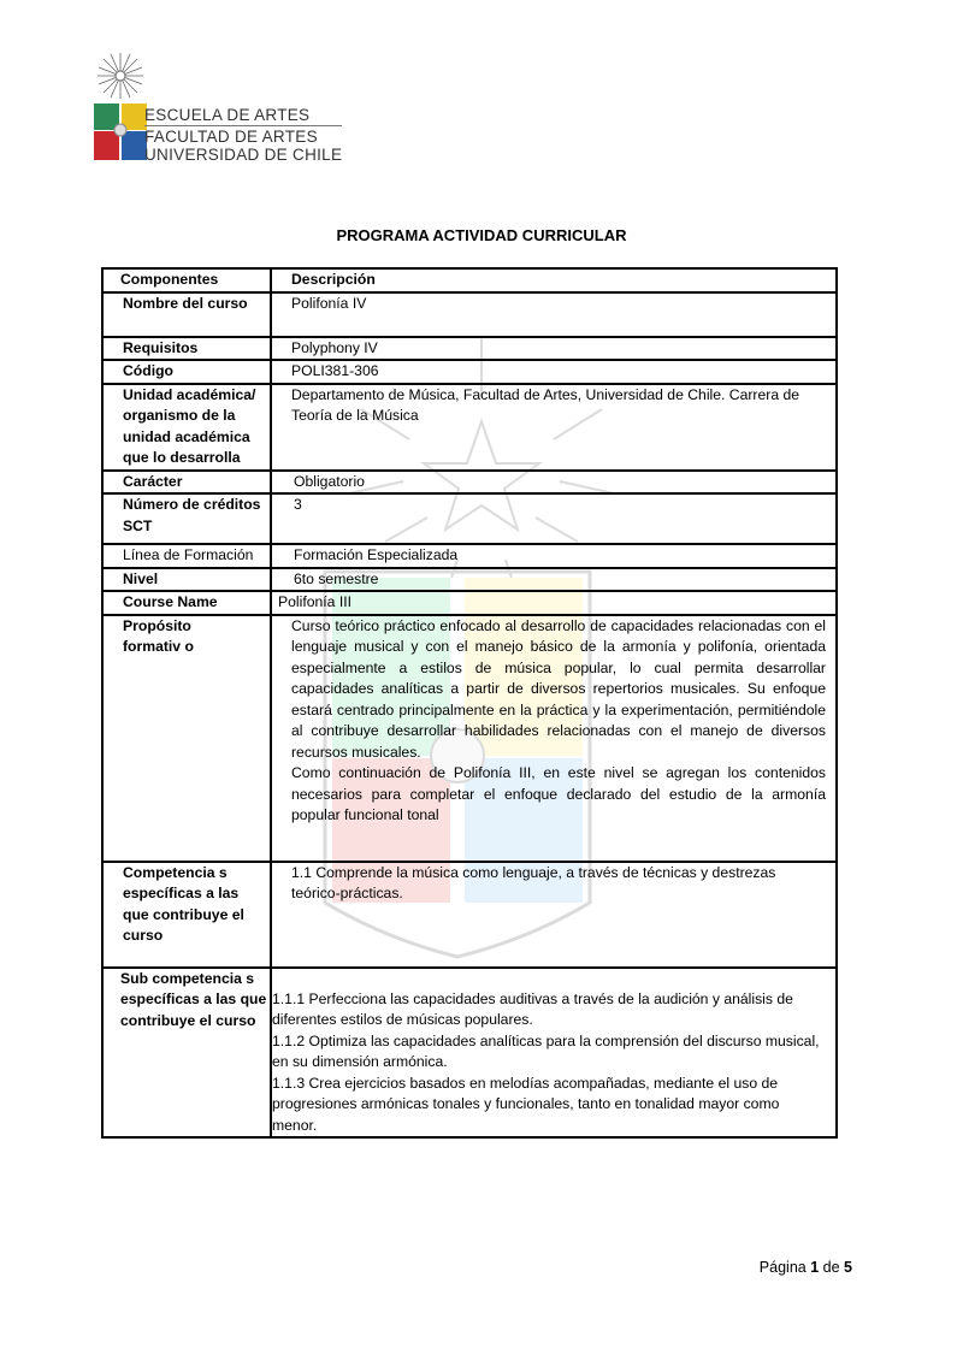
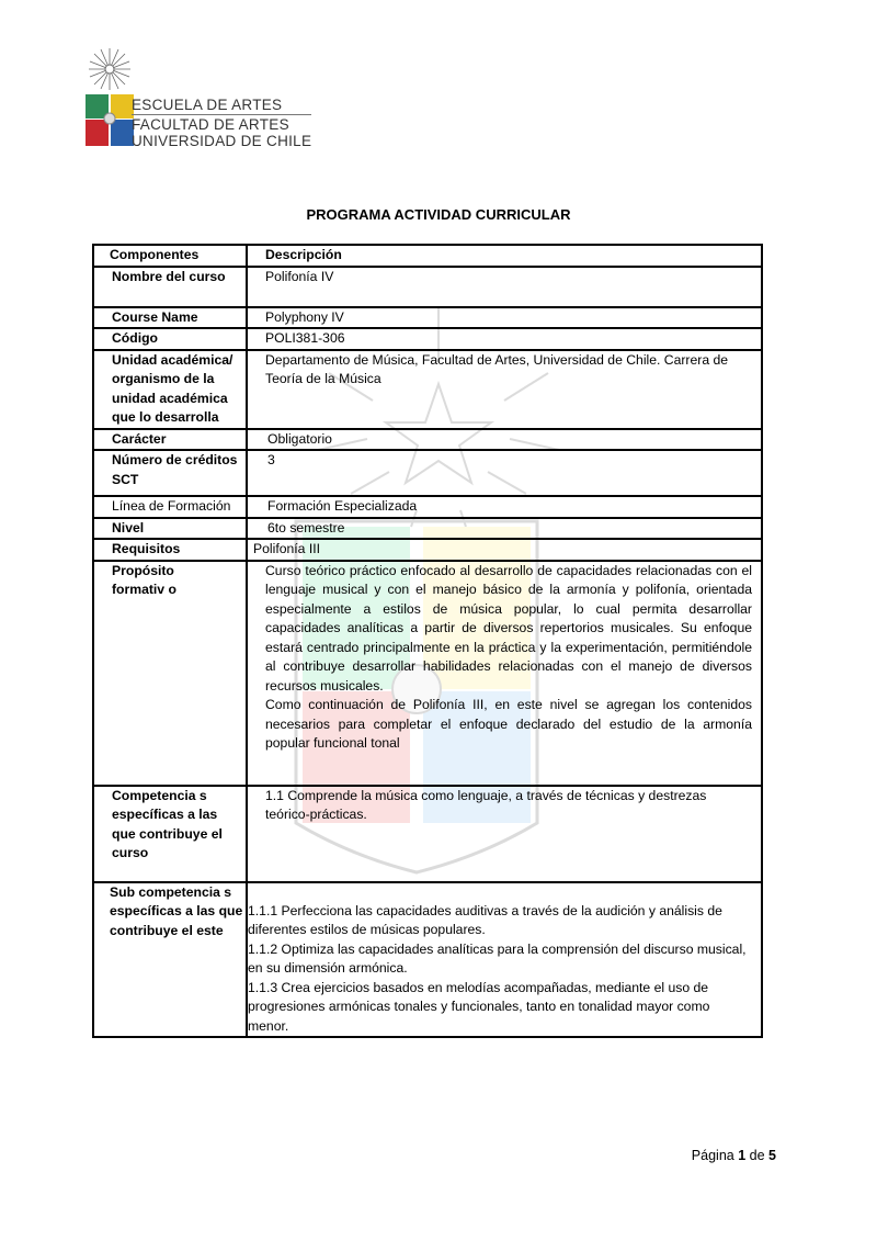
  ESCUELA DE ARTES
  FACULTAD DE ARTES
  UNIVERSIDAD DE CHILE
  PROGRAMA ACTIVIDAD CURRICULAR
  Componentes	Descripción
  Nombre del curso	Polifonía IV
- Requisitos	Polyphony IV
+ Course Name	Polyphony IV
  Código	POLI381-306
  Unidad académica/ organismo de la unidad académica que lo desarrolla	Departamento de Música, Facultad de Artes, Universidad de Chile. Carrera de Teoría de la Música
  Carácter	Obligatorio
  Número de créditos SCT	3
  Línea de Formación	Formación Especializada
  Nivel	6to semestre
- Course Name	Polifonía III
+ Requisitos	Polifonía III
  Propósito formativ o	Curso teórico práctico enfocado al desarrollo de capacidades relacionadas con el lenguaje musical y con el manejo básico de la armonía y polifonía, orientada especialmente a estilos de música popular, lo cual permita desarrollar capacidades analíticas a partir de diversos repertorios musicales. Su enfoque estará centrado principalmente en la práctica y la experimentación, permitiéndole al contribuye desarrollar habilidades relacionadas con el manejo de diversos recursos musicales. Como continuación de Polifonía III, en este nivel se agregan los contenidos necesarios para completar el enfoque declarado del estudio de la armonía popular funcional tonal
  Competencia s específicas a las que contribuye el curso	1.1 Comprende la música como lenguaje, a través de técnicas y destrezas teórico-prácticas.
- Sub competencia s específicas a las que contribuye el curso	1.1.1 Perfecciona las capacidades auditivas a través de la audición y análisis de diferentes estilos de músicas populares. 1.1.2 Optimiza las capacidades analíticas para la comprensión del discurso musical, en su dimensión armónica. 1.1.3 Crea ejercicios basados en melodías acompañadas, mediante el uso de progresiones armónicas tonales y funcionales, tanto en tonalidad mayor como menor.
+ Sub competencia s específicas a las que contribuye el este	1.1.1 Perfecciona las capacidades auditivas a través de la audición y análisis de diferentes estilos de músicas populares. 1.1.2 Optimiza las capacidades analíticas para la comprensión del discurso musical, en su dimensión armónica. 1.1.3 Crea ejercicios basados en melodías acompañadas, mediante el uso de progresiones armónicas tonales y funcionales, tanto en tonalidad mayor como menor.
  Página 1 de 5
